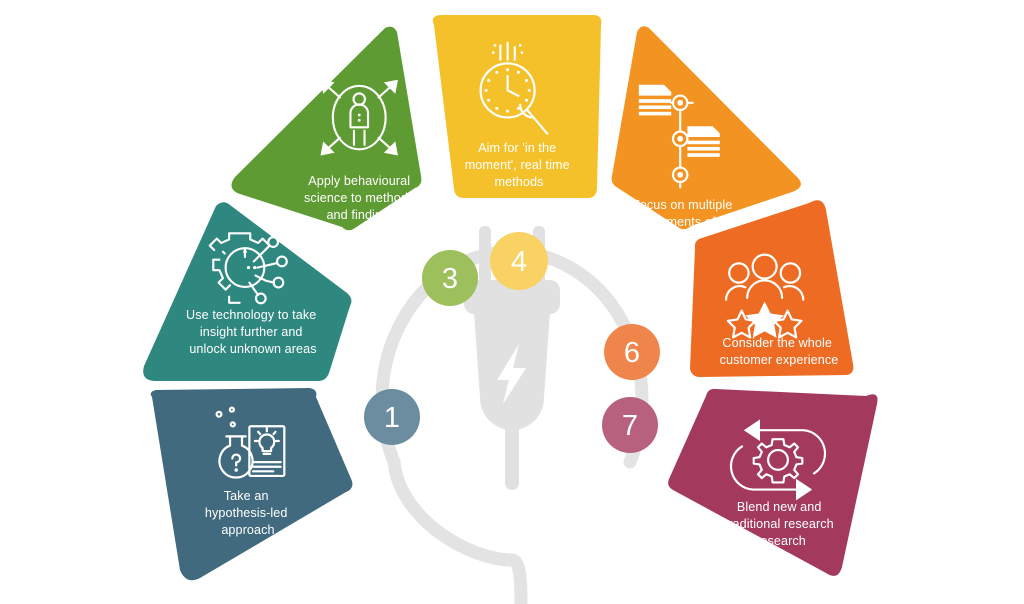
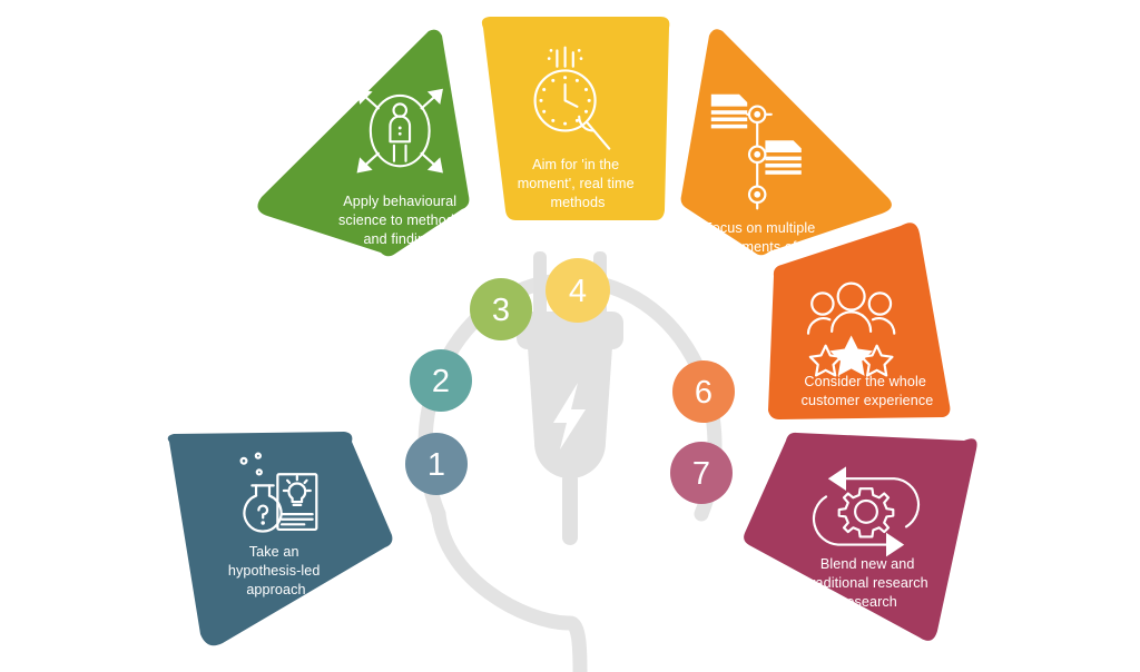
  Take an hypothesis-led approach
- Use technology to take insight further and unlock unknown areas
  Apply behavioural science to methods and findings
  Aim for 'in the moment', real time methods
  Focus on multiple moments of truth
  Consider the whole customer experience
  Blend new and traditional research research
  1
+ 2
  3
  4
  6
  7
